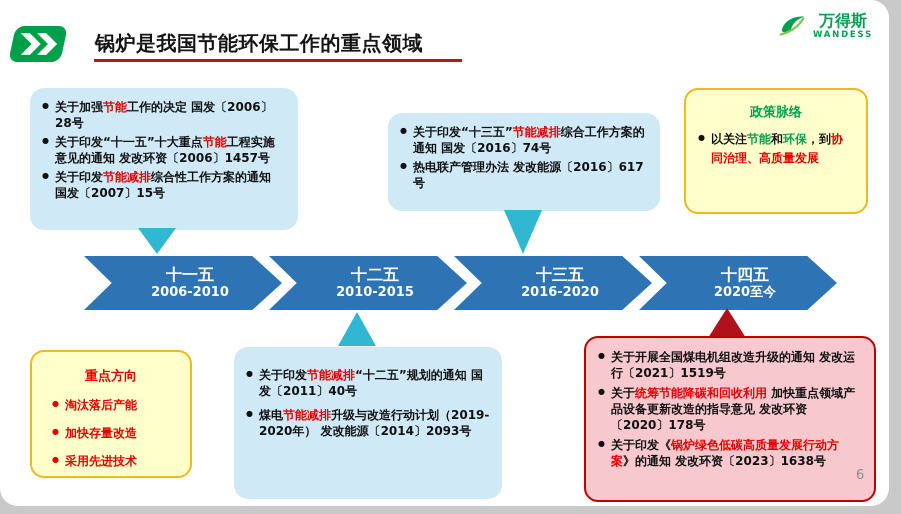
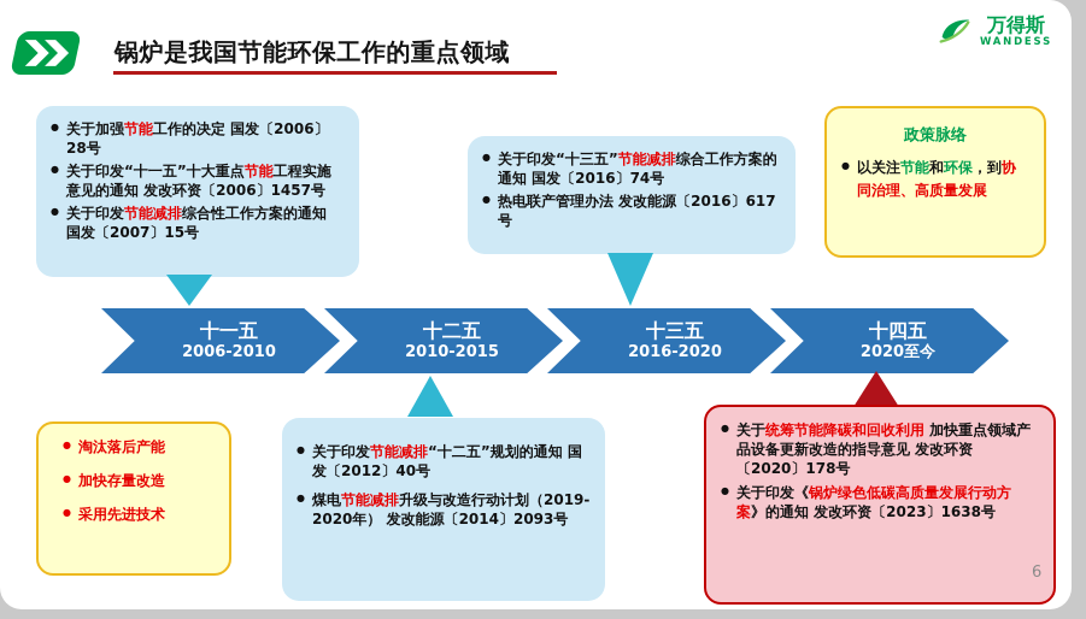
  锅炉是我国节能环保工作的重点领域
  万得斯
  WANDESS
  关于加强节能工作的决定 国发〔2006〕28号
  关于印发“十一五”十大重点节能工程实施意见的通知 发改环资〔2006〕1457号
  关于印发节能减排综合性工作方案的通知 国发〔2007〕15号
  关于印发“十三五”节能减排综合工作方案的通知 国发〔2016〕74号
  热电联产管理办法 发改能源〔2016〕617号
  政策脉络
  以关注节能和环保，到协同治理、高质量发展
  十一五
  2006-2010
  十二五
  2010-2015
  十三五
  2016-2020
  十四五
  2020至今
- 重点方向
  淘汰落后产能
  加快存量改造
  采用先进技术
- 关于印发节能减排“十二五”规划的通知 国发〔2011〕40号
+ 关于印发节能减排“十二五”规划的通知 国发〔2012〕40号
  煤电节能减排升级与改造行动计划（2019-2020年） 发改能源〔2014〕2093号
- 关于开展全国煤电机组改造升级的通知 发改运行〔2021〕1519号
  关于统筹节能降碳和回收利用 加快重点领域产品设备更新改造的指导意见 发改环资〔2020〕178号
  关于印发《锅炉绿色低碳高质量发展行动方案》的通知 发改环资〔2023〕1638号
  6
